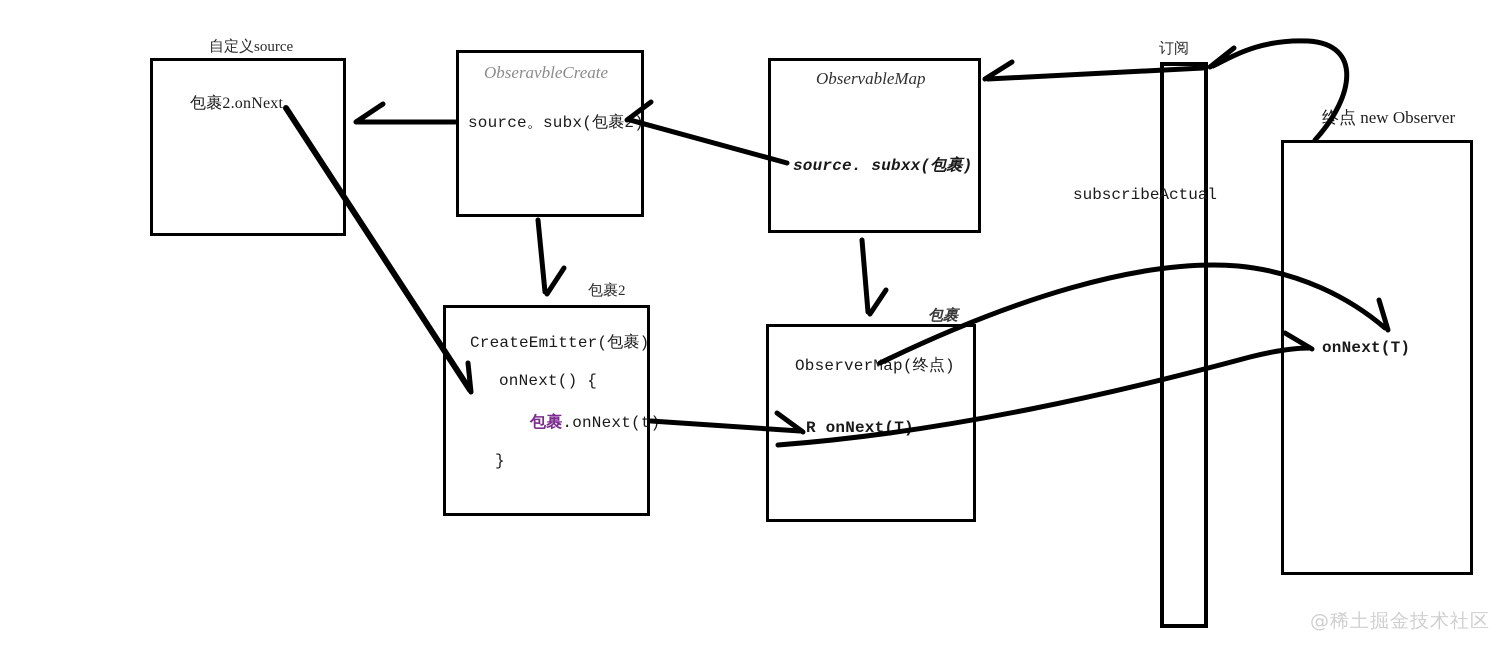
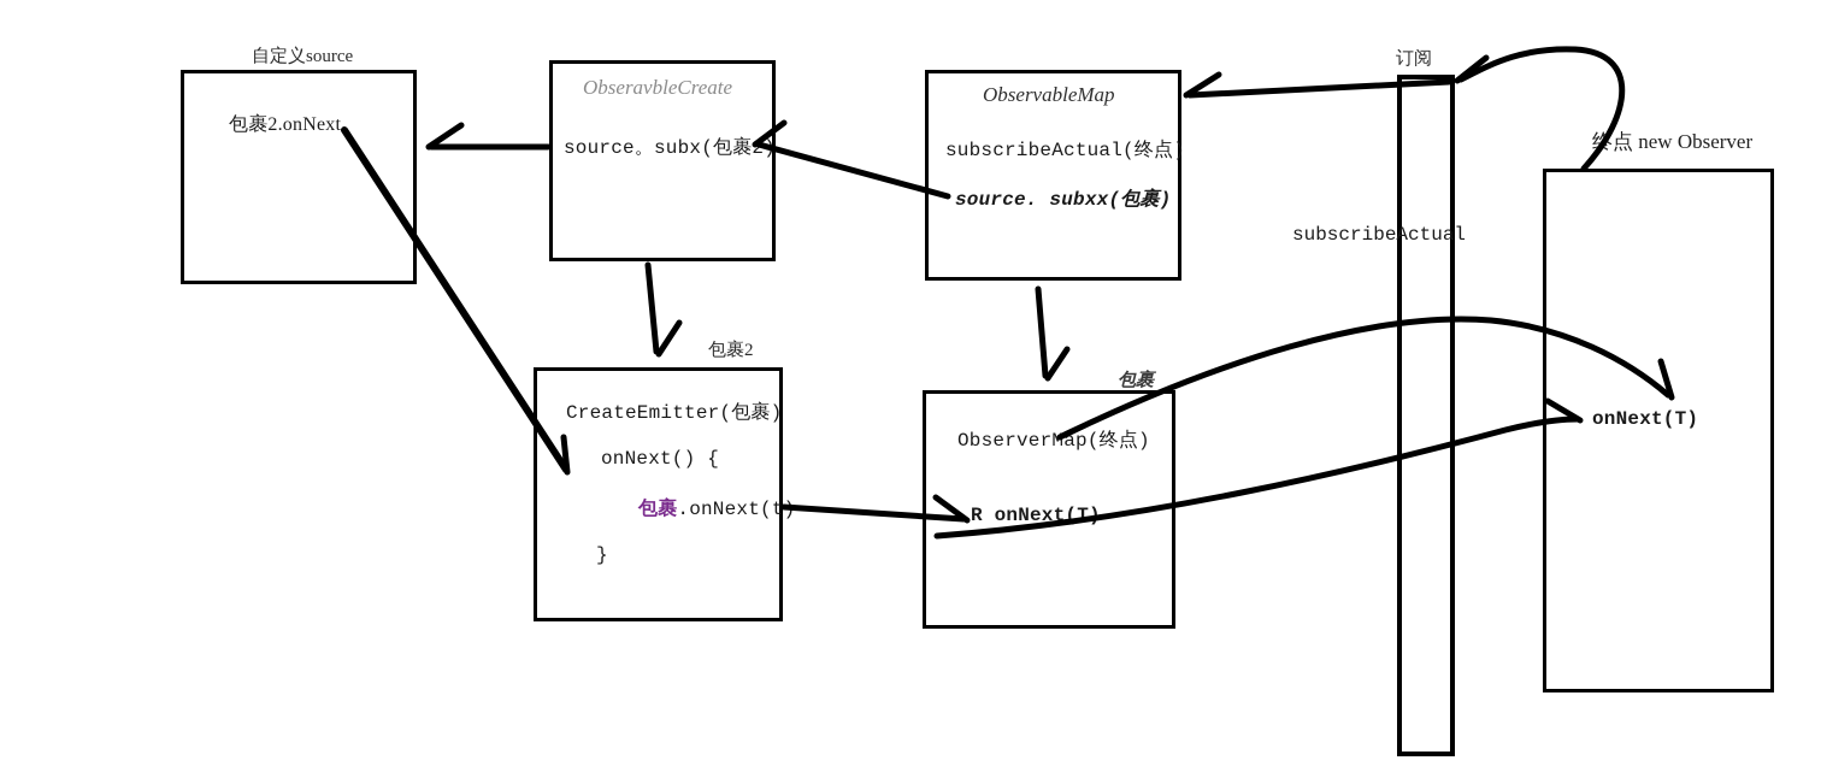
  自定义source
  包裹2.onNext
  ObseravbleCreate
  source。subx(包裹2
  ObservableMap
+ subscribeActual(终点)
  source. subxx(包裹)
  包裹2
  CreateEmitter(包裹)
  onNext() {
  包裹.onNext(t
  }
  包裹
  ObserverMap(终点)
  R onNext(T
  订阅
  点 new Observer
  onNext(T)
  subscribeActual
- @稀土掘金技术社区
